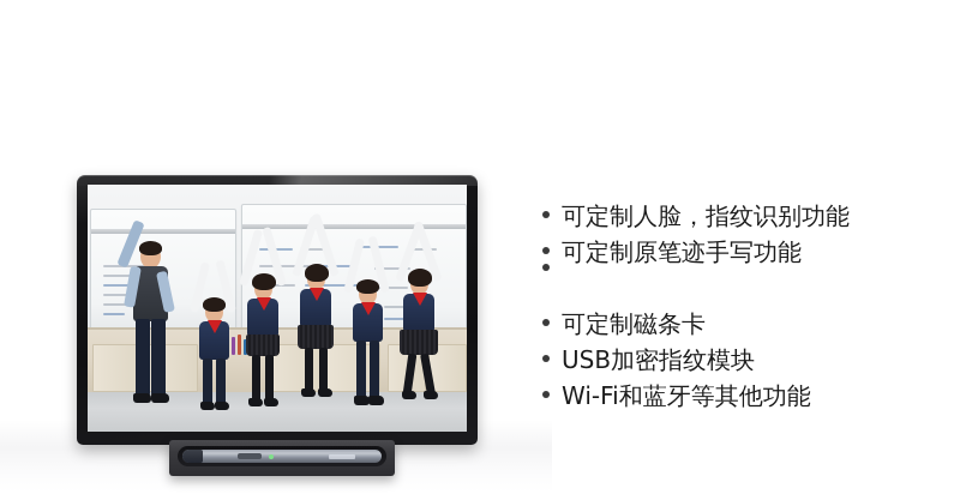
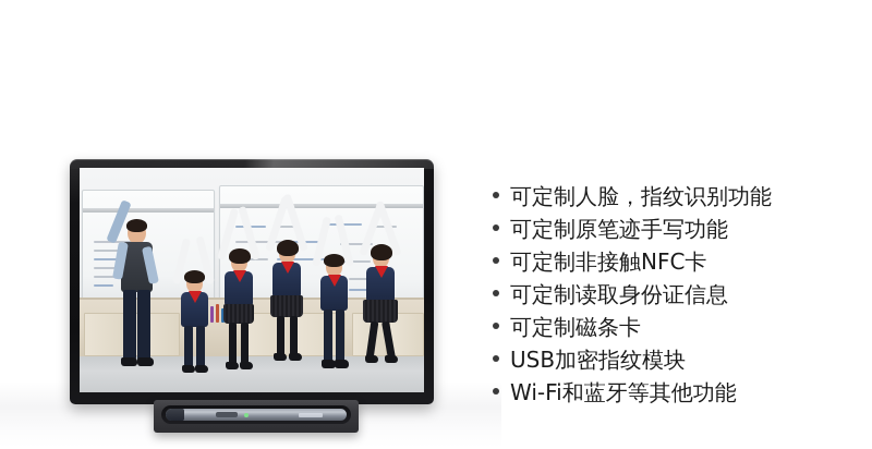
  可定制人脸，指纹识别功能
  可定制原笔迹手写功能
+ 可定制非接触NFC卡
+ 可定制读取身份证信息
  可定制磁条卡
  USB加密指纹模块
  Wi-Fi和蓝牙等其他功能
